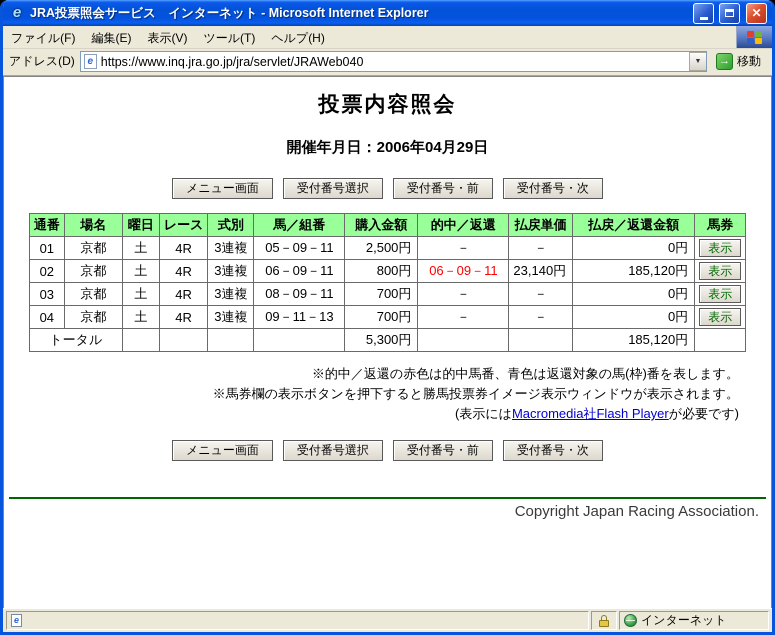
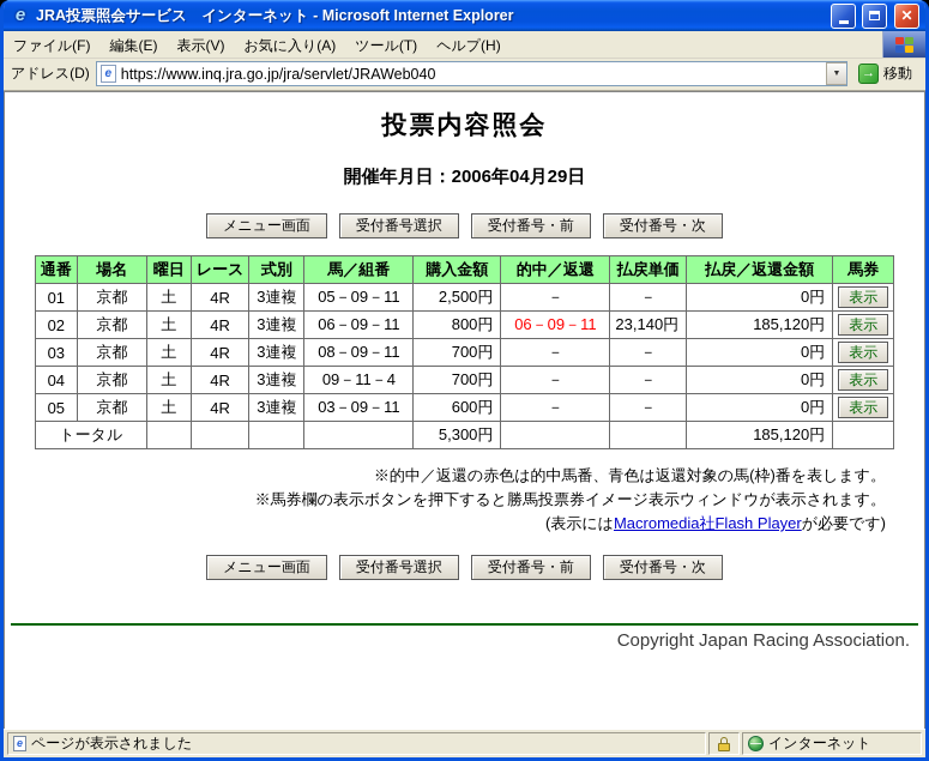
  e
  JRA投票照会サービス インターネット - Microsoft Internet Explorer
  ✕
  ファイル(F)
  編集(E)
  表示(V)
+ お気に入り(A)
  ツール(T)
  ヘルプ(H)
  アドレス(D)
  e
  https://www.inq.jra.go.jp/jra/servlet/JRAWeb040
  →
  移動
  投票内容照会
  開催年月日：2006年04月29日
  メニュー画面
  受付番号選択
  受付番号・前
  受付番号・次
  通番	場名	曜日	レース	式別	馬／組番	購入金額	的中／返還	払戻単価	払戻／返還金額	馬券
  01	京都	土	4R	3連複	05－09－11	2,500円	－	－	0円	表示
  02	京都	土	4R	3連複	06－09－11	800円	06－09－11	23,140円	185,120円	表示
  03	京都	土	4R	3連複	08－09－11	700円	－	－	0円	表示
- 04	京都	土	4R	3連複	09－11－13	700円	－	－	0円	表示
+ 04	京都	土	4R	3連複	09－11－4	700円	－	－	0円	表示
+ 05	京都	土	4R	3連複	03－09－11	600円	－	－	0円	表示
  トータル					5,300円			185,120円
  ※的中／返還の赤色は的中馬番、青色は返還対象の馬(枠)番を表します。
  ※馬券欄の表示ボタンを押下すると勝馬投票券イメージ表示ウィンドウが表示されます。
  (表示にはMacromedia社Flash Playerが必要です)
  メニュー画面
  受付番号選択
  受付番号・前
  受付番号・次
  Copyright Japan Racing Association.
  e
+ ページが表示されました
  インターネット
